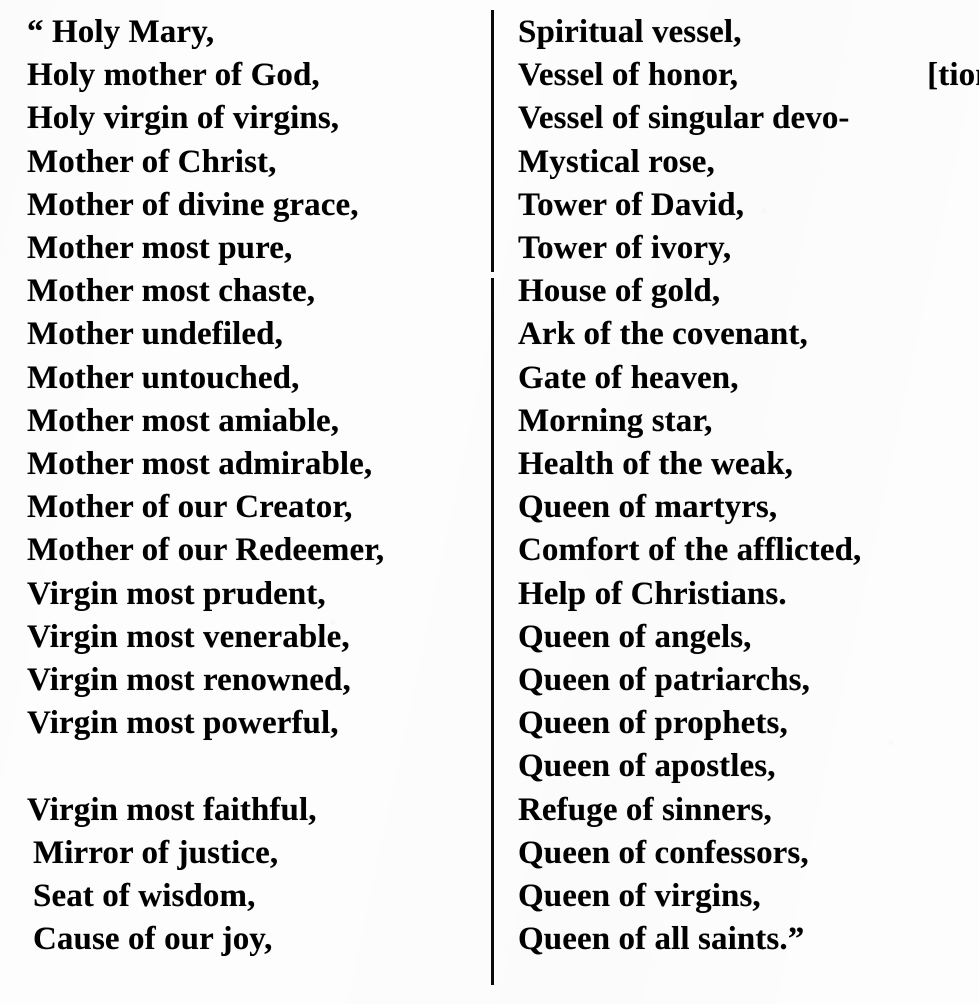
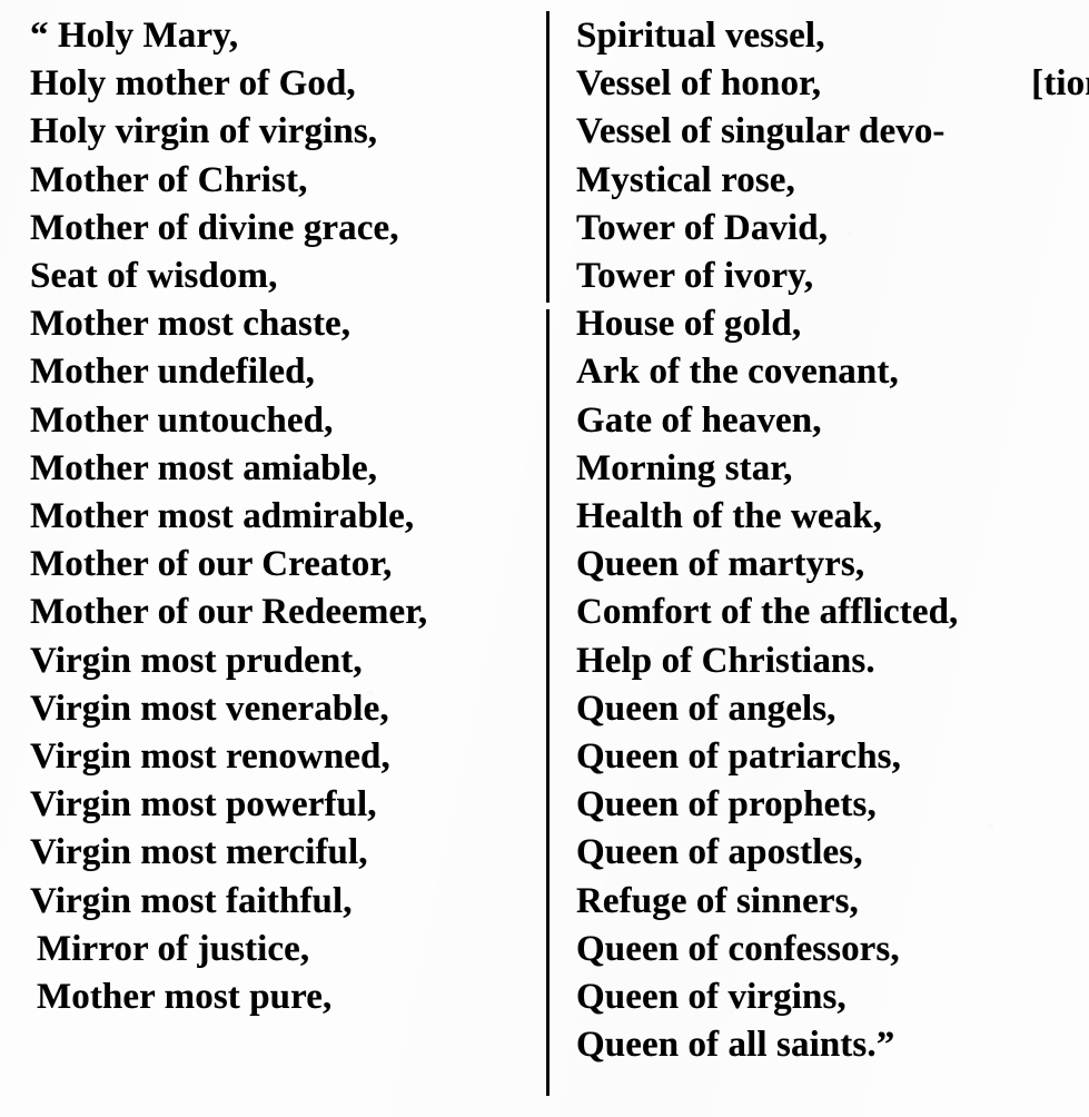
  “ Holy Mary,
  Holy mother of God,
  Holy virgin of virgins,
  Mother of Christ,
  Mother of divine grace,
- Mother most pure,
+ Seat of wisdom,
  Mother most chaste,
  Mother undefiled,
  Mother untouched,
  Mother most amiable,
  Mother most admirable,
  Mother of our Creator,
  Mother of our Redeemer,
  Virgin most prudent,
  Virgin most venerable,
  Virgin most renowned,
  Virgin most powerful,
+ Virgin most merciful,
  Virgin most faithful,
  Mirror of justice,
- Seat of wisdom,
+ Mother most pure,
- Cause of our joy,
  Spiritual vessel,
  Vessel of honor,
  Vessel of singular devo-
  Mystical rose,
  Tower of David,
  Tower of ivory,
  House of gold,
  Ark of the covenant,
  Gate of heaven,
  Morning star,
  Health of the weak,
  Queen of martyrs,
  Comfort of the afflicted,
  Help of Christians.
  Queen of angels,
  Queen of patriarchs,
  Queen of prophets,
  Queen of apostles,
  Refuge of sinners,
  Queen of confessors,
  Queen of virgins,
  Queen of all saints.”
